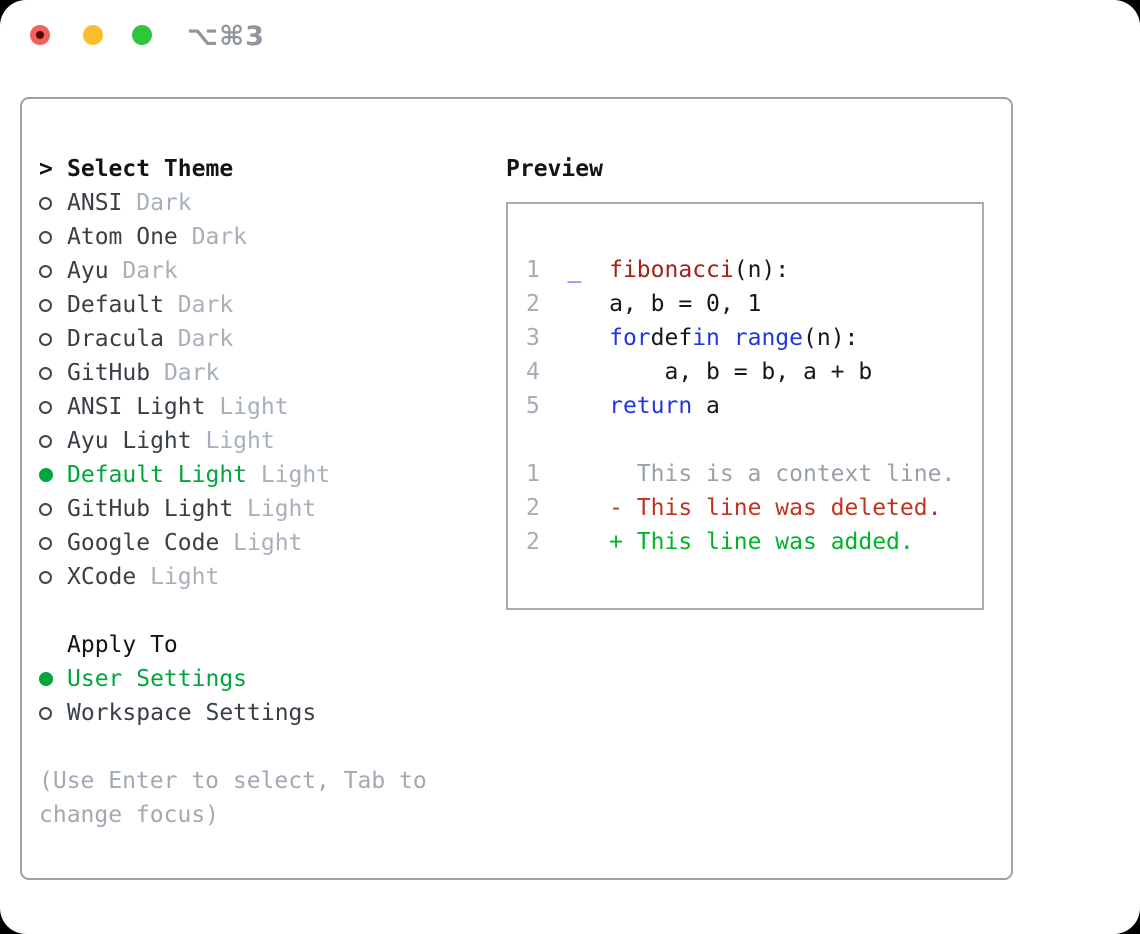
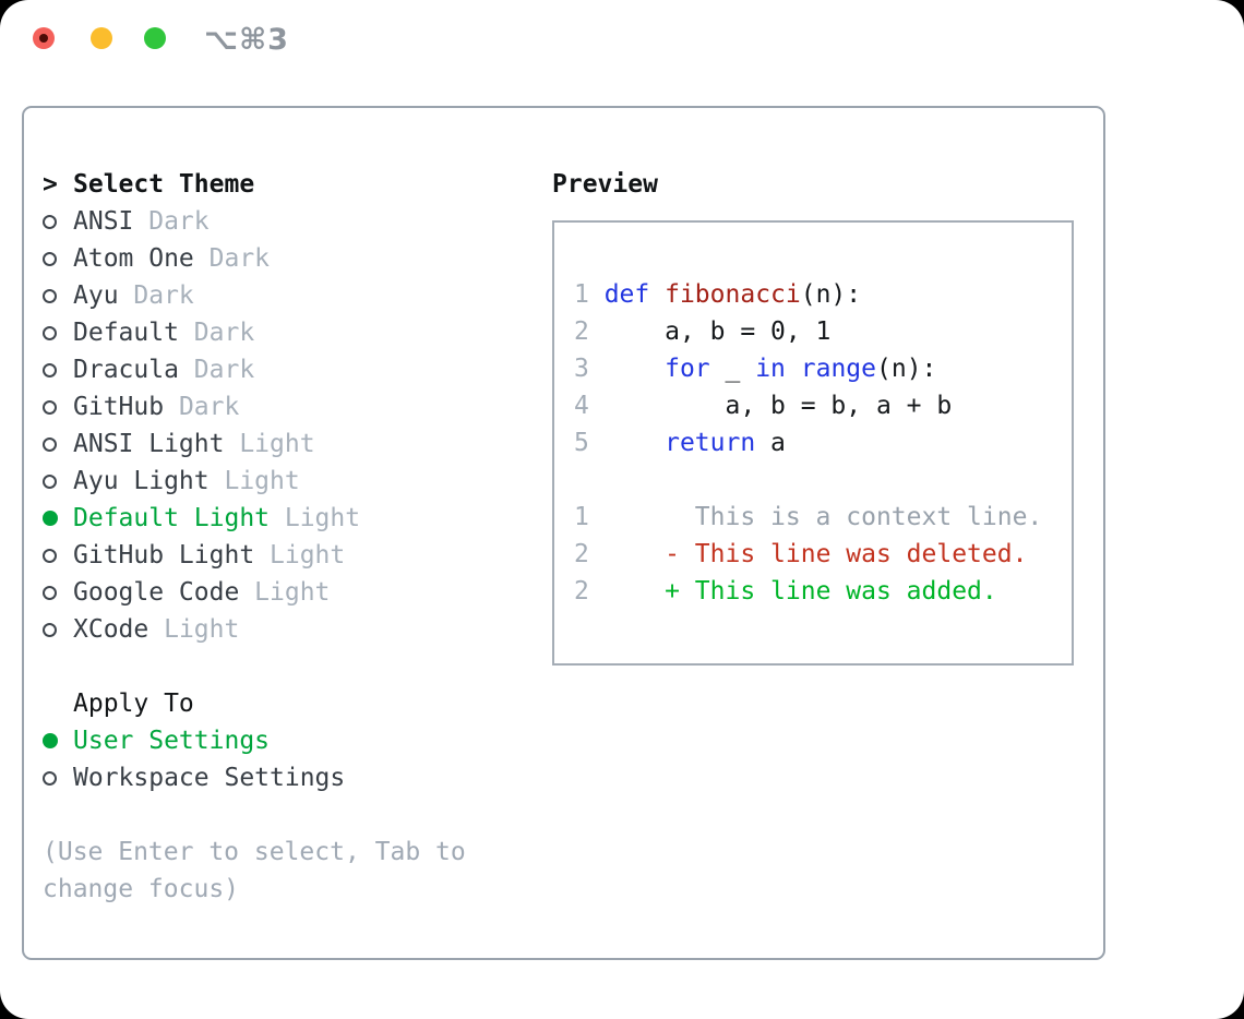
  ⌥⌘3
  >
  Select Theme
  ANSI
  Dark
  Atom One
  Dark
  Ayu
  Dark
  Default
  Dark
  Dracula
  Dark
  GitHub
  Dark
  ANSI Light
  Light
  Ayu Light
  Light
  Default Light
  Light
  GitHub Light
  Light
  Google Code
  Light
  XCode
  Light
  Apply To
  User Settings
  Workspace Settings
  (Use Enter to select, Tab to change focus)
  Preview
- 1 _ fibonacci(n):
+ 1 def fibonacci(n):
  2 a, b = 0, 1
- 3 fordefin range(n):
+ 3 for _ in range(n):
  4 a, b = b, a + b
  5 return a
  1 This is a context line.
  2 - This line was deleted.
  2 + This line was added.
